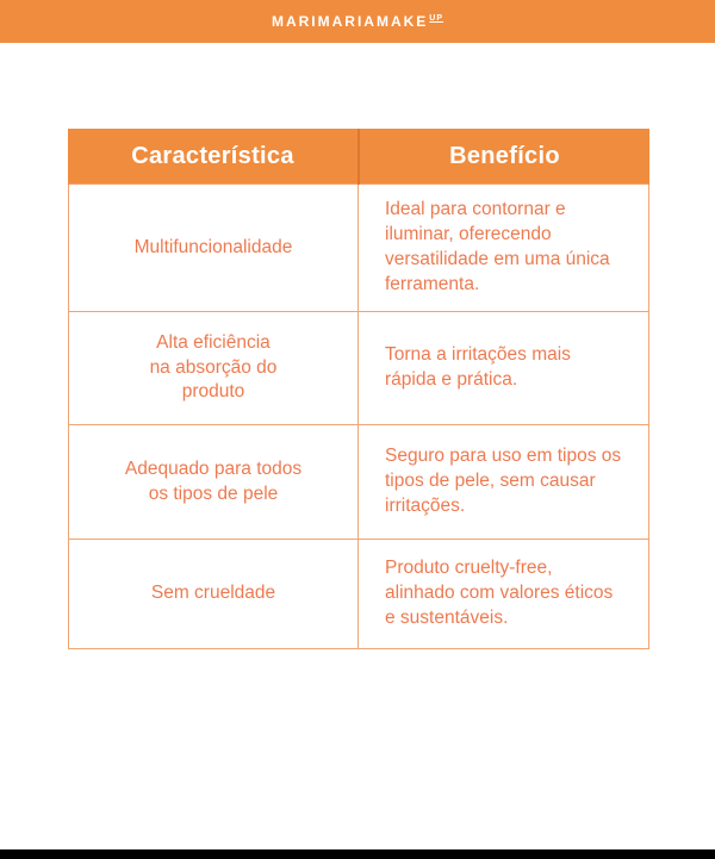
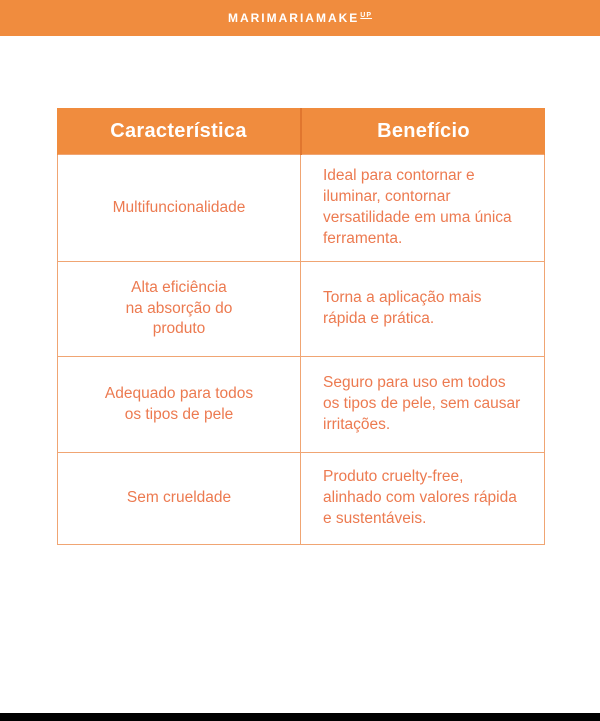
  MARIMARIAMAKE
  Característica
  Benefício
  Multifuncionalidade
- Ideal para contornar e iluminar, oferecendo versatilidade em uma única ferramenta.
+ Ideal para contornar e iluminar, contornar versatilidade em uma única ferramenta.
  Alta eficiência
  na absorção do
  produto
- Torna a irritações mais rápida e prática.
+ Torna a aplicação mais rápida e prática.
  Adequado para todos
  os tipos de pele
- Seguro para uso em tipos os tipos de pele, sem causar irritações.
+ Seguro para uso em todos os tipos de pele, sem causar irritações.
  Sem crueldade
- Produto cruelty-free, alinhado com valores éticos e sustentáveis.
+ Produto cruelty-free, alinhado com valores rápida e sustentáveis.
